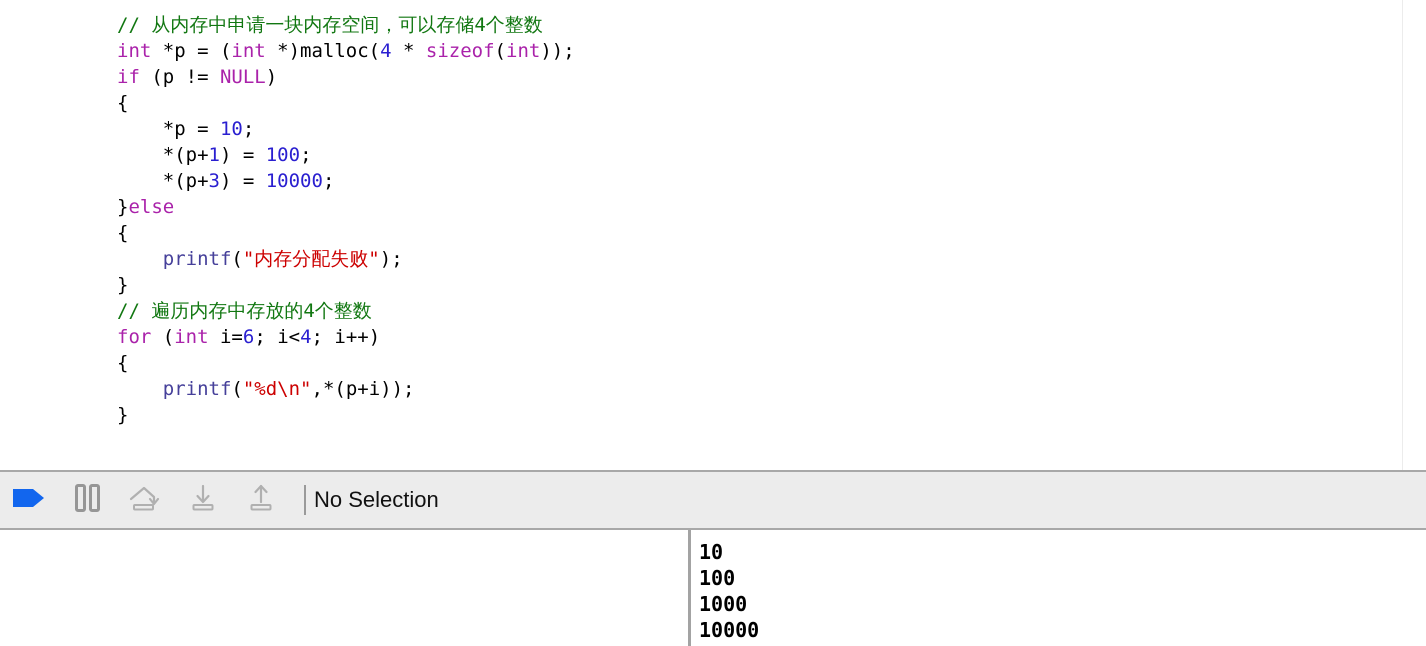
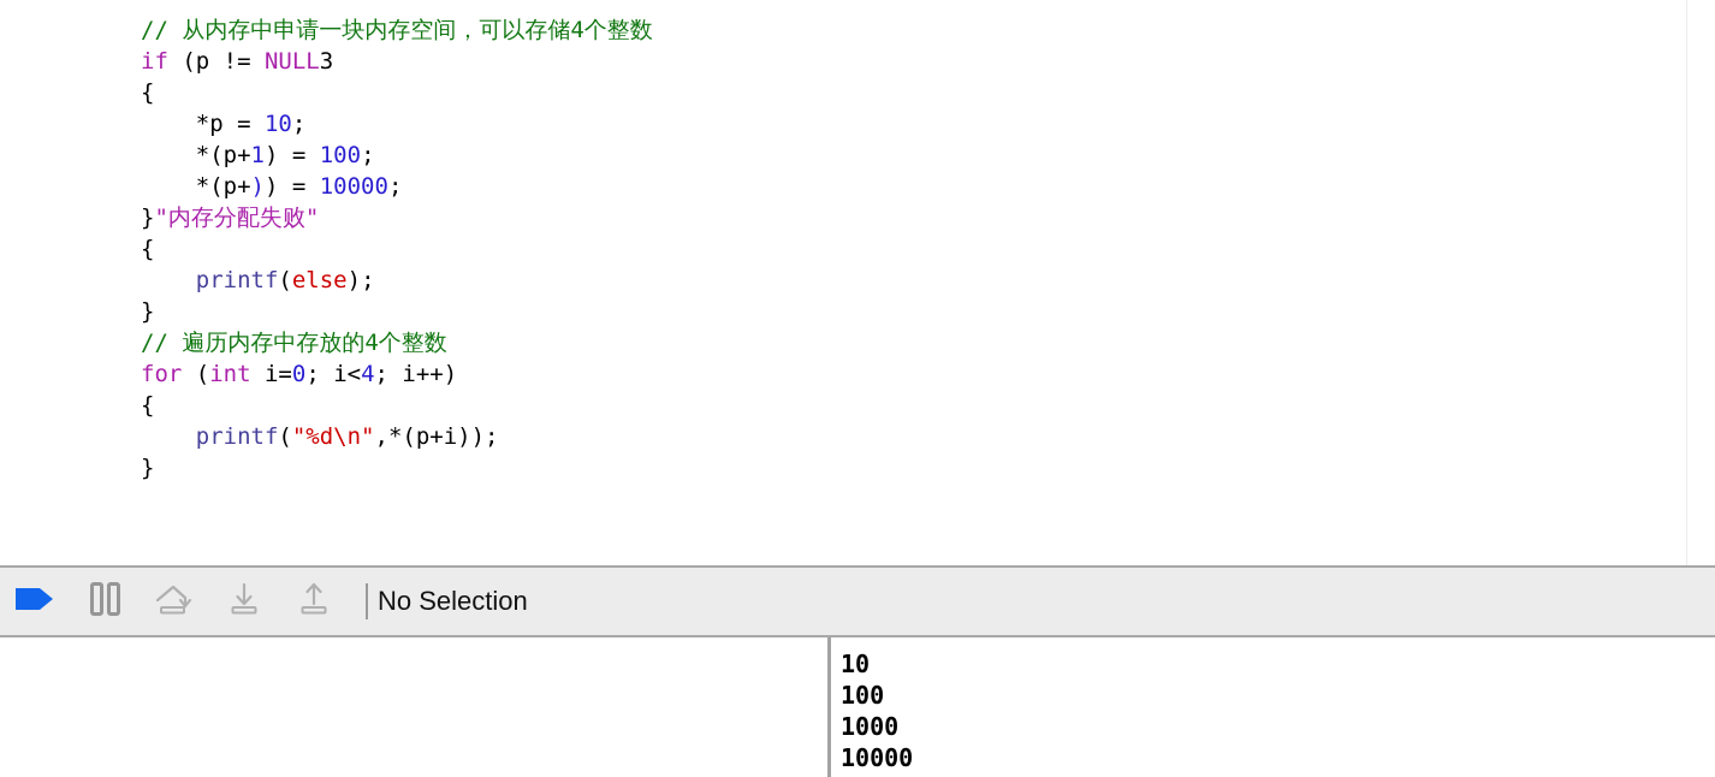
  // 从内存中申请一块内存空间，可以存储4个整数
- int *p = (int *)malloc(4 * sizeof(int));
- if (p != NULL)
+ if (p != NULL3
  {
  *p = 10;
  *(p+1) = 100;
- *(p+3) = 10000;
+ *(p+)) = 10000;
- }else
+ }"内存分配失败"
  {
- printf("内存分配失败");
+ printf(else);
  }
  // 遍历内存中存放的4个整数
- for (int i=6; i<4; i++)
+ for (int i=0; i<4; i++)
  {
  printf("%d\n",*(p+i));
  }
  No Selection
  10
  100
  1000
  10000
